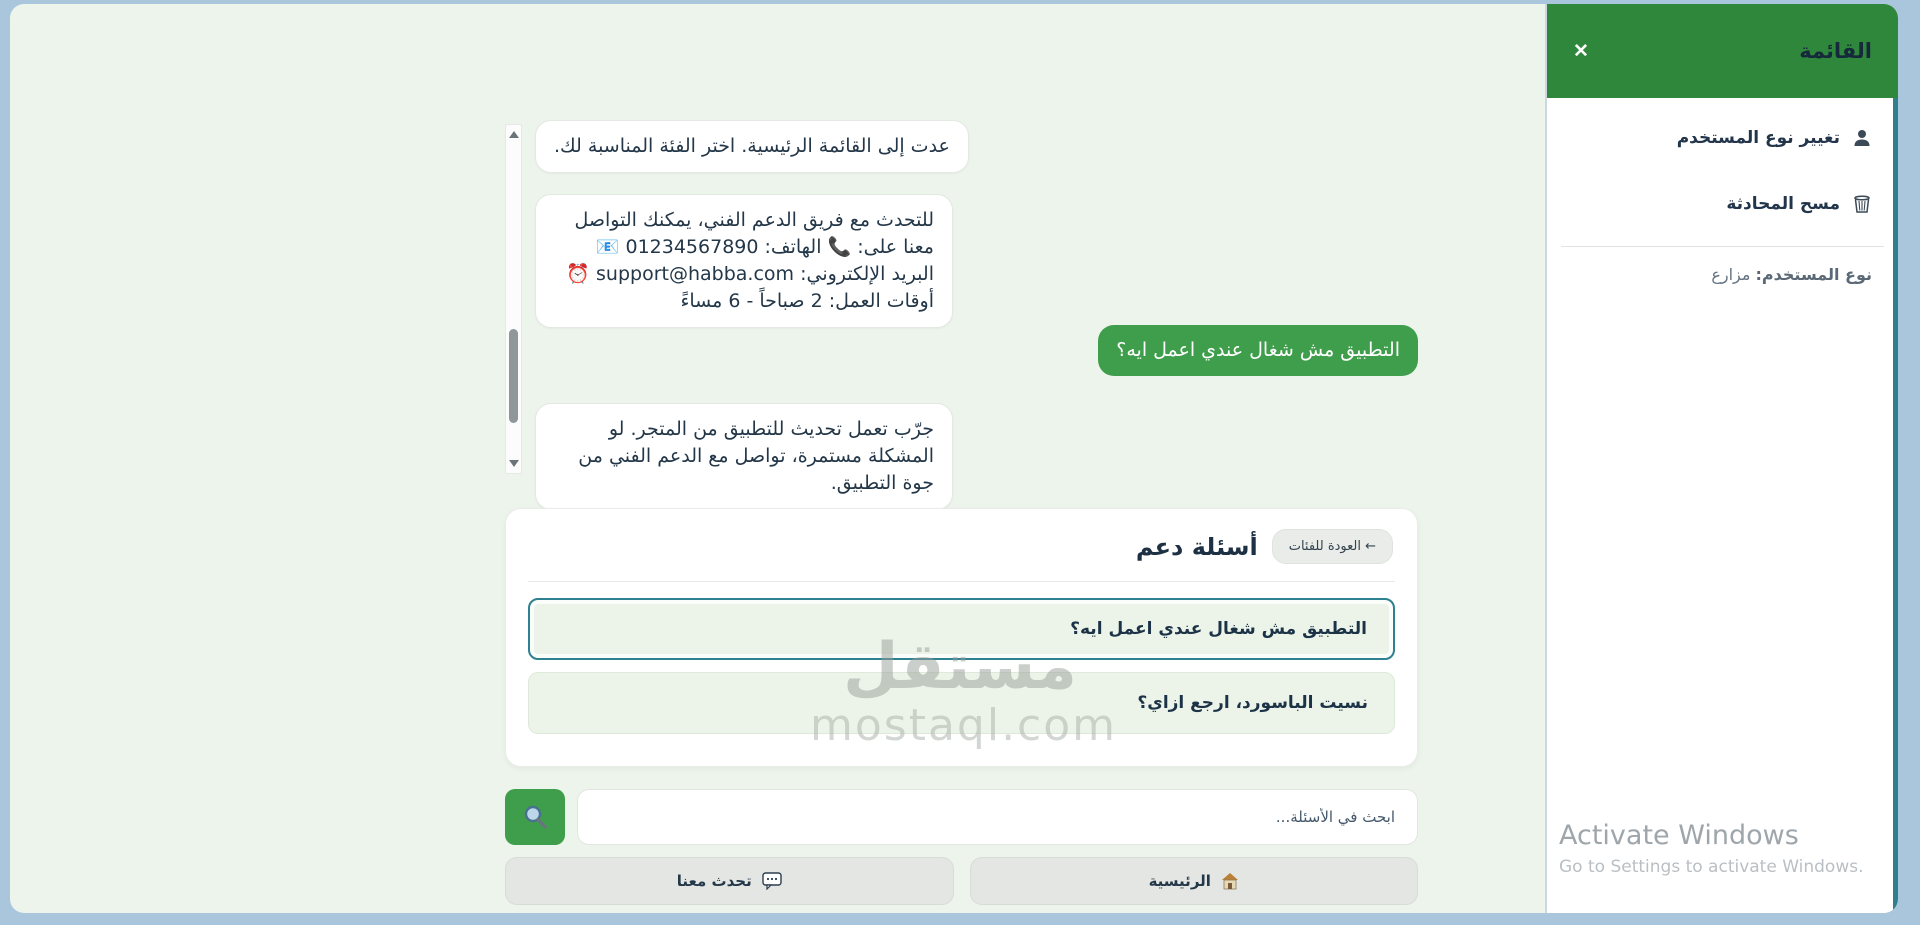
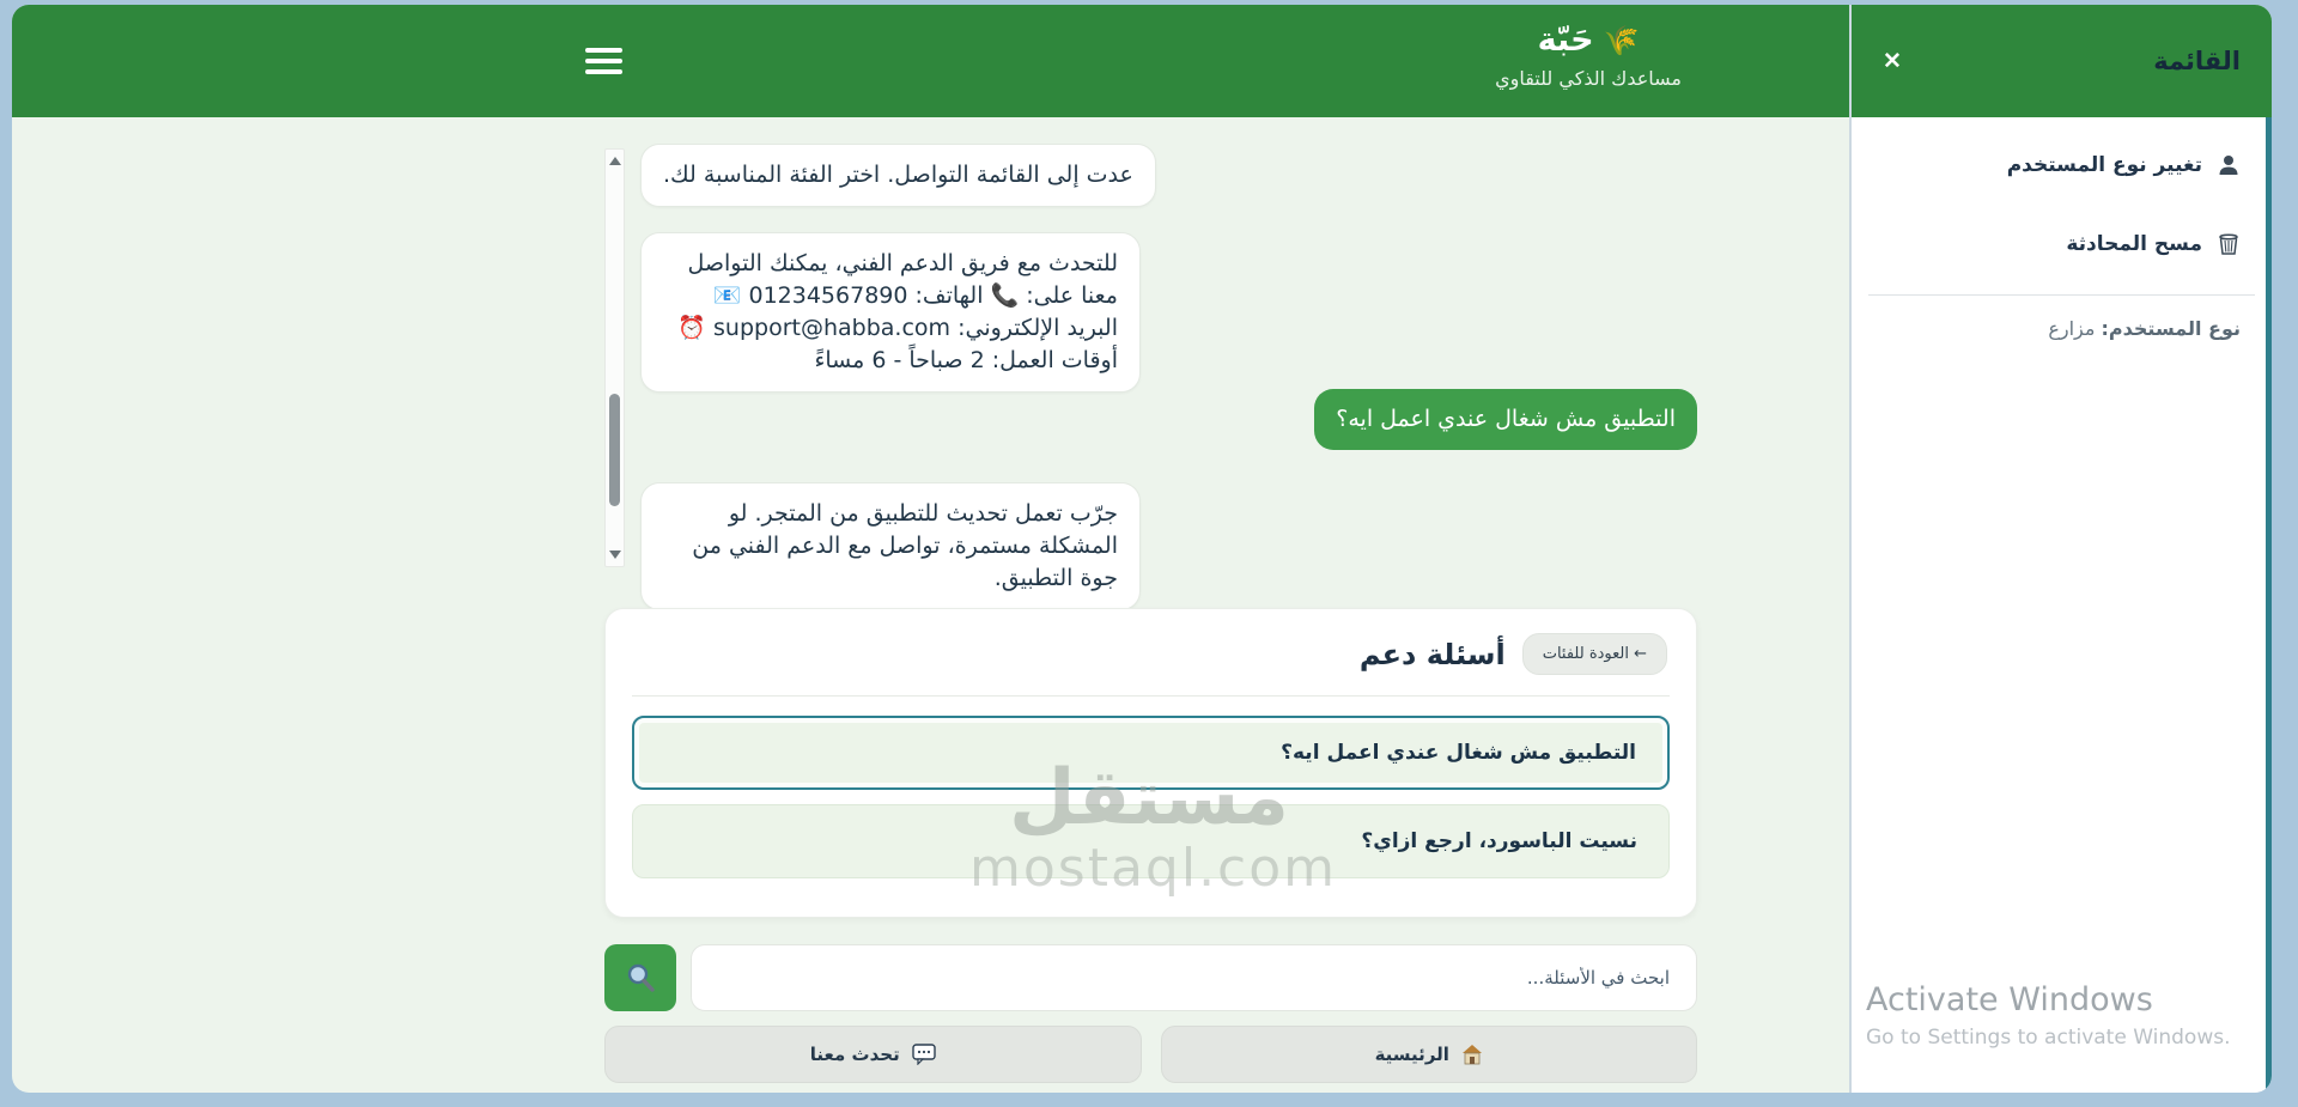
+ 🌾
+ حَبّة
+ مساعدك الذكي للتقاوي
- عدت إلى القائمة الرئيسية. اختر الفئة المناسبة لك.
+ عدت إلى القائمة التواصل. اختر الفئة المناسبة لك.
  للتحدث مع فريق الدعم الفني، يمكنك التواصل معنا على: 📞 الهاتف: 01234567890 📧 البريد الإلكتروني: support@habba.com ⏰ أوقات العمل: 2 صباحاً - 6 مساءً
  التطبيق مش شغال عندي اعمل ايه؟
  جرّب تعمل تحديث للتطبيق من المتجر. لو المشكلة مستمرة، تواصل مع الدعم الفني من جوة التطبيق.
  ← العودة للفئات
  أسئلة دعم
  التطبيق مش شغال عندي اعمل ايه؟
  نسيت الباسورد، ارجع ازاي؟
  الرئيسية
  تحدث معنا
  مستقل
  mostaql.com
  ✕
  القائمة
  تغيير نوع المستخدم
  مسح المحادثة
  نوع المستخدم: مزارع
  Activate Windows
  Go to Settings to activate Windows.
